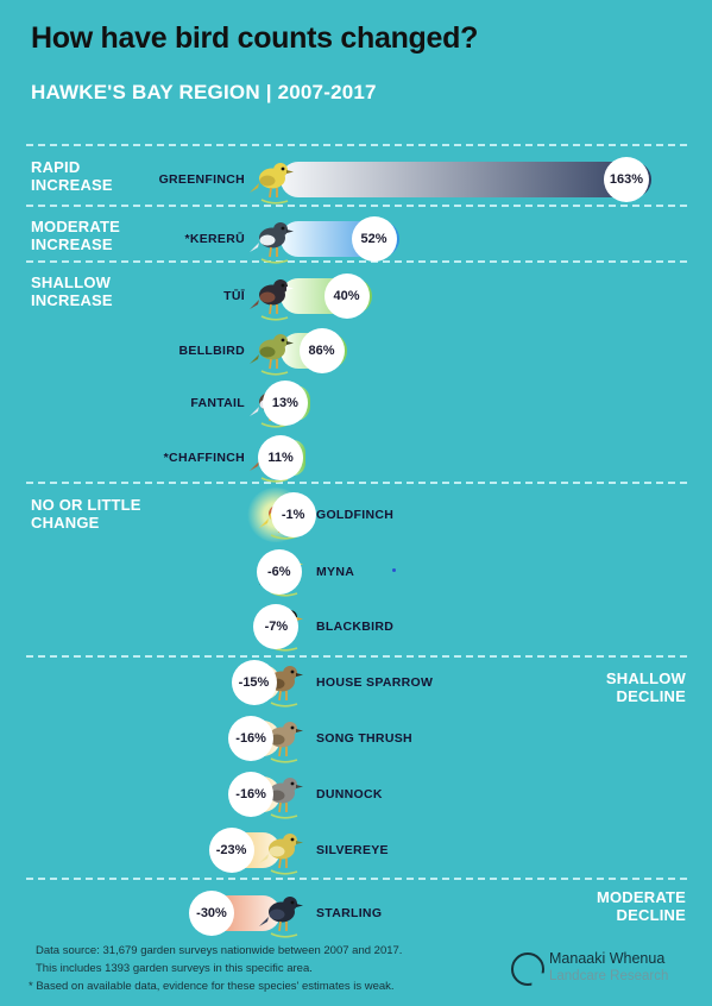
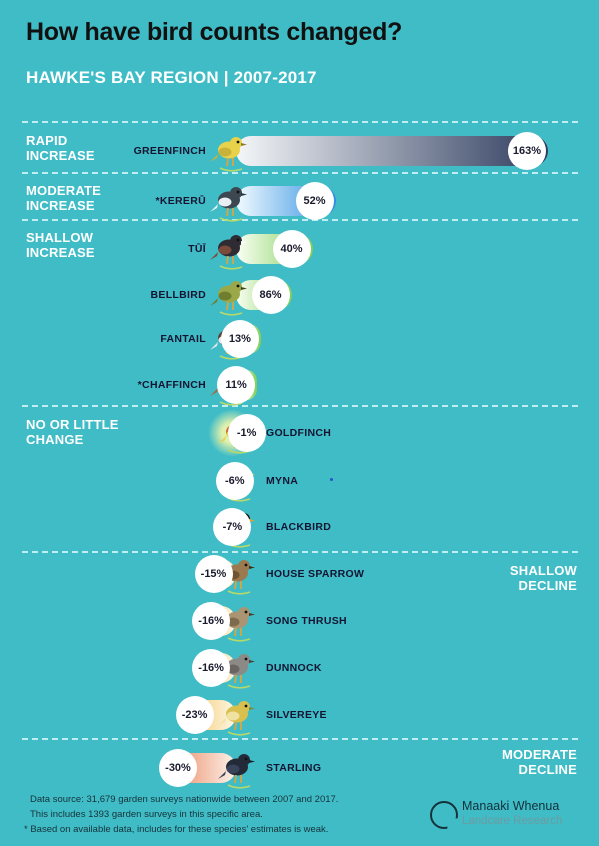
  How have bird counts changed?
  HAWKE'S BAY REGION | 2007-2017
  RAPID
  INCREASE
  MODERATE
  INCREASE
  SHALLOW
  INCREASE
  NO OR LITTLE
  CHANGE
  SHALLOW
  DECLINE
  MODERATE
  DECLINE
  163%
  GREENFINCH
  52%
  *KERERŪ
  40%
  TŪĪ
  86%
  BELLBIRD
  13%
  FANTAIL
  11%
  *CHAFFINCH
  -1%
  GOLDFINCH
  -6%
  MYNA
  -7%
  BLACKBIRD
  -15%
  HOUSE SPARROW
  -16%
  SONG THRUSH
  -16%
  DUNNOCK
  -23%
  SILVEREYE
  -30%
  STARLING
  Data source: 31,679 garden surveys nationwide between 2007 and 2017.
  This includes 1393 garden surveys in this specific area.
- * Based on available data, evidence for these species' estimates is weak.
+ * Based on available data, includes for these species' estimates is weak.
  Manaaki Whenua
  Landcare Research
